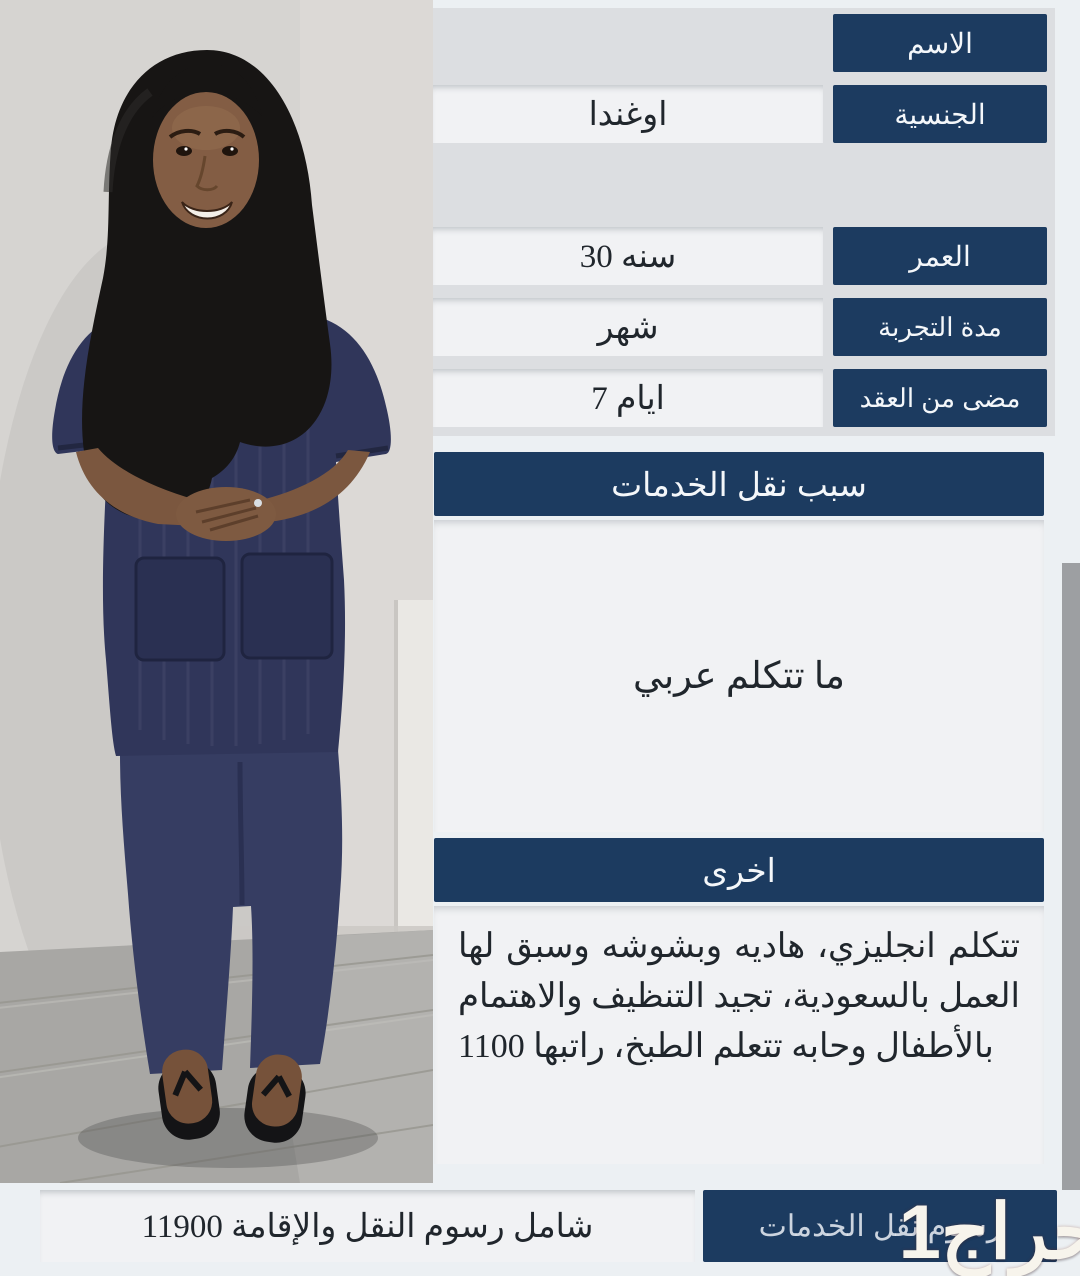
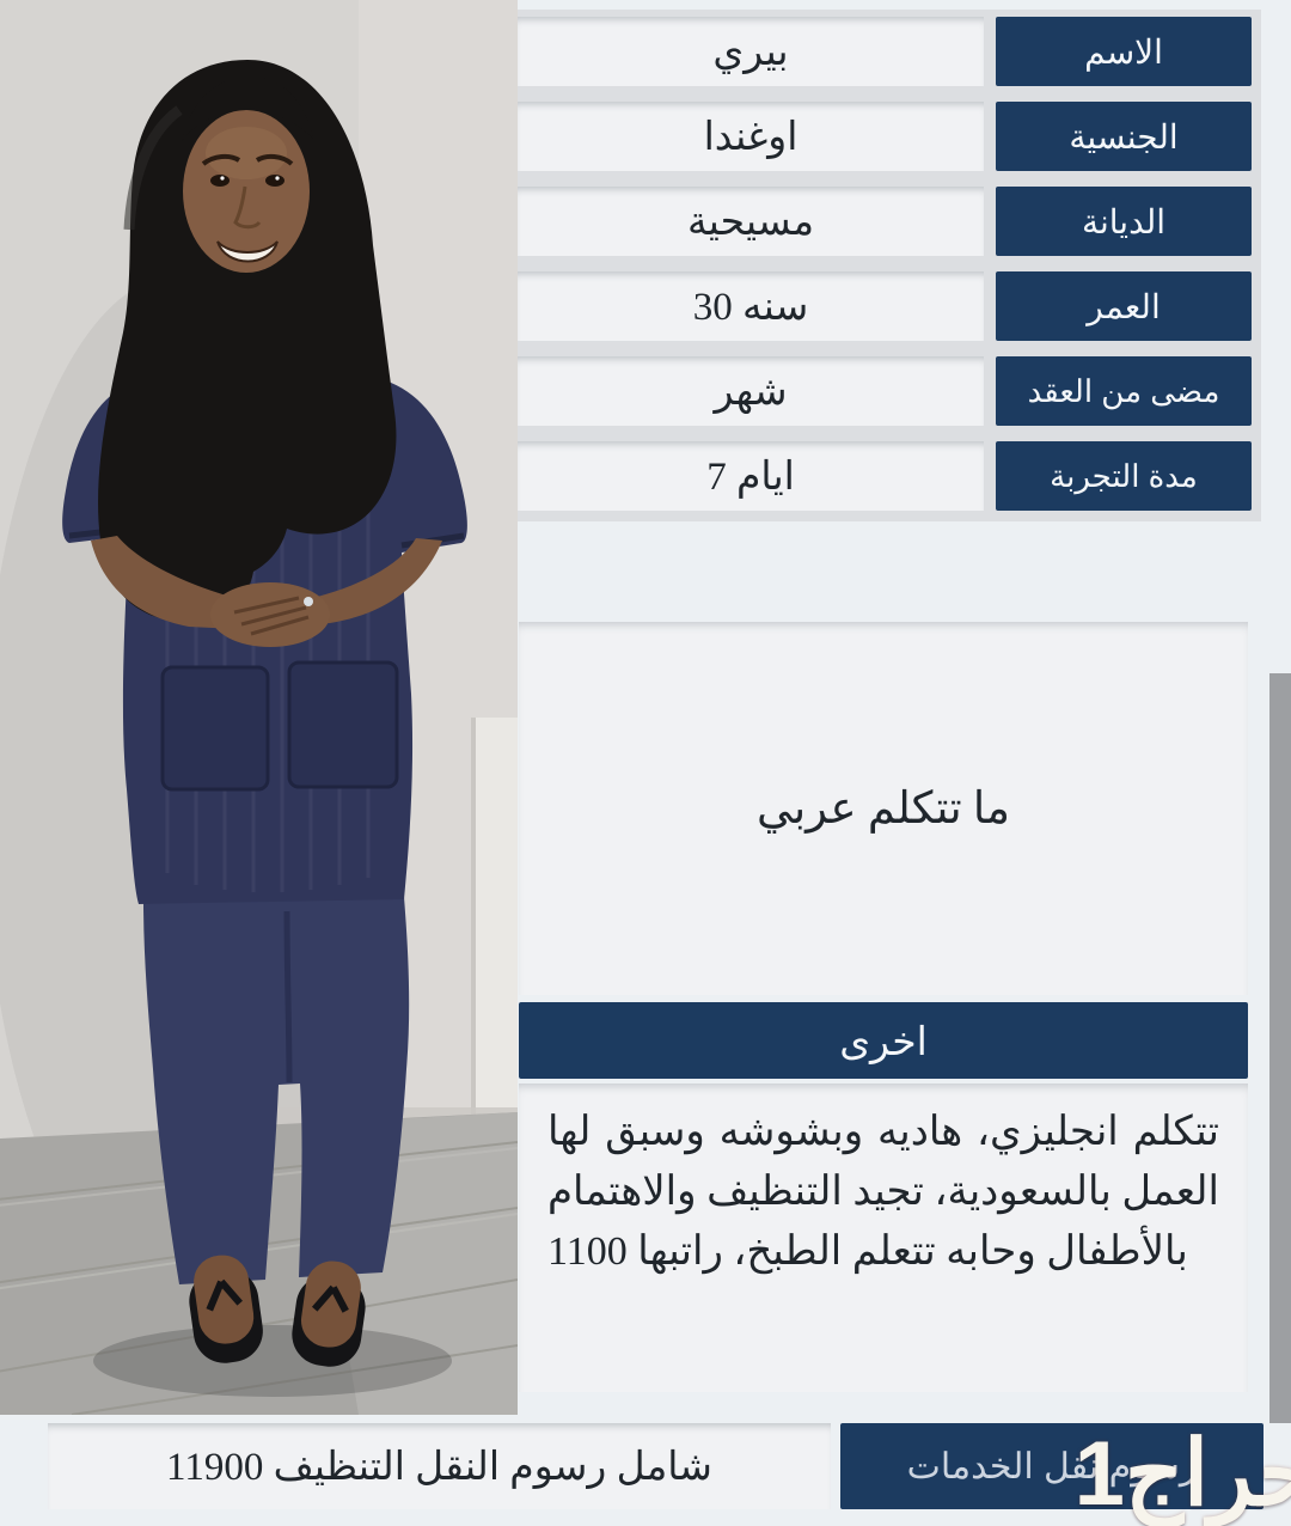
+ بيري
  الاسم
  اوغندا
  الجنسية
+ مسيحية
+ الديانة
  سنه 30
  العمر
  شهر
- مدة التجربة
+ مضى من العقد
  ايام 7
- مضى من العقد
+ مدة التجربة
- سبب نقل الخدمات
  ما تتكلم عربي
  اخرى
  تتكلم انجليزي، هاديه وبشوشه وسبق لها العمل بالسعودية، تجيد التنظيف والاهتمام بالأطفال وحابه تتعلم الطبخ، راتبها 1100
- شامل رسوم النقل والإقامة 11900
+ شامل رسوم النقل التنظيف 11900
  رسوم نقل الخدمات
  حراج1
